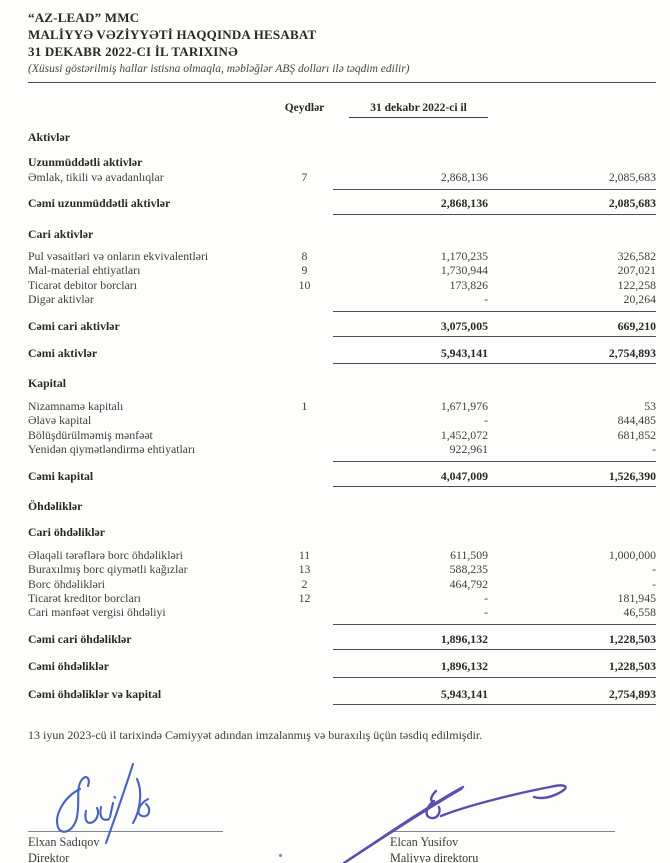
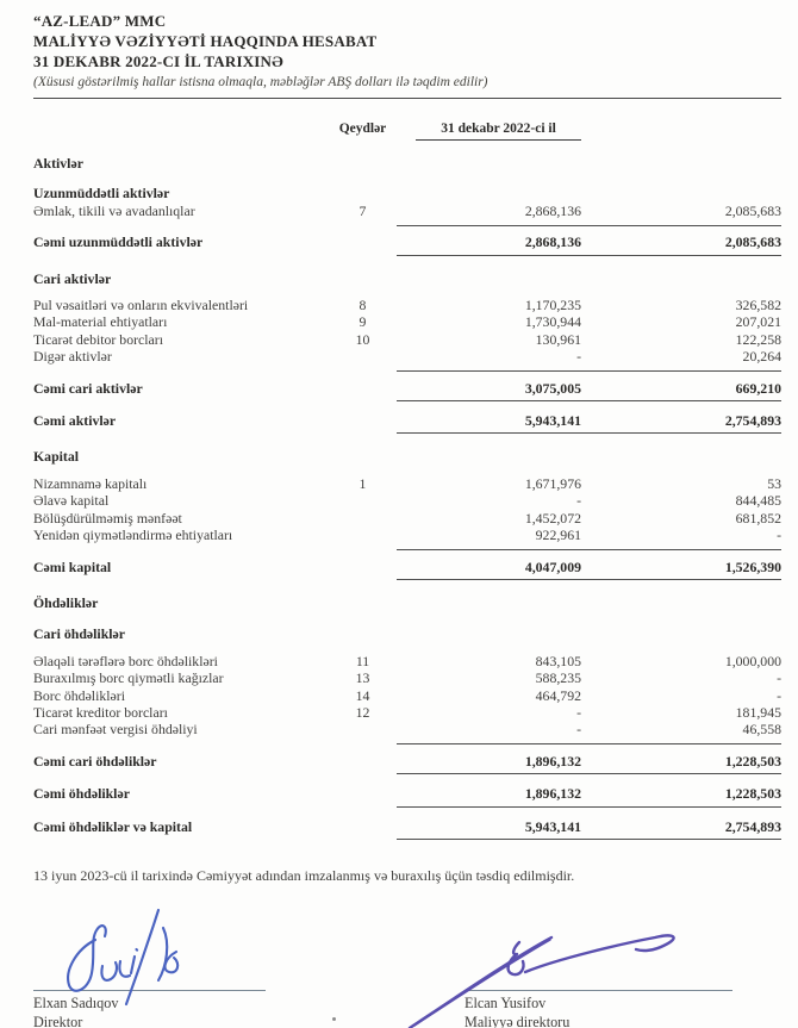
  “AZ-LEAD” MMC
  MALİYYƏ VƏZİYYƏTİ HAQQINDA HESABAT
  31 DEKABR 2022-CI İL TARIXINƏ
  (Xüsusi göstərilmiş hallar istisna olmaqla, məbləğlər ABŞ dolları ilə təqdim edilir)
  Qeydlər
  31 dekabr 2022-ci il
  Aktivlər
  Uzunmüddətli aktivlər
  Əmlak, tikili və avadanlıqlar
  7
  2,868,136
  2,085,683
  Cəmi uzunmüddətli aktivlər
  2,868,136
  2,085,683
  Cari aktivlər
  Pul vəsaitləri və onların ekvivalentləri
  8
  1,170,235
  326,582
  Mal-material ehtiyatları
  9
  1,730,944
  207,021
  Ticarət debitor borcları
  10
- 173,826
+ 130,961
  122,258
  Digər aktivlər
  -
  20,264
  Cəmi cari aktivlər
  3,075,005
  669,210
  Cəmi aktivlər
  5,943,141
  2,754,893
  Kapital
  Nizamnamə kapitalı
  1
  1,671,976
  53
  Əlavə kapital
  -
  844,485
  Bölüşdürülməmiş mənfəət
  1,452,072
  681,852
  Yenidən qiymətləndirmə ehtiyatları
  922,961
  -
  Cəmi kapital
  4,047,009
  1,526,390
  Öhdəliklər
  Cari öhdəliklər
  Əlaqəli tərəflərə borc öhdəlikləri
  11
- 611,509
+ 843,105
  1,000,000
  Buraxılmış borc qiymətli kağızlar
  13
  588,235
  -
  Borc öhdəlikləri
- 2
+ 14
  464,792
  -
  Ticarət kreditor borcları
  12
  -
  181,945
  Cari mənfəət vergisi öhdəliyi
  -
  46,558
  Cəmi cari öhdəliklər
  1,896,132
  1,228,503
  Cəmi öhdəliklər
  1,896,132
  1,228,503
  Cəmi öhdəliklər və kapital
  5,943,141
  2,754,893
  13 iyun 2023-cü il tarixində Cəmiyyət adından imzalanmış və buraxılış üçün təsdiq edilmişdir.
  Elxan Sadıqov
  Direktor
  Elcan Yusifov
  Maliyyə direktoru
